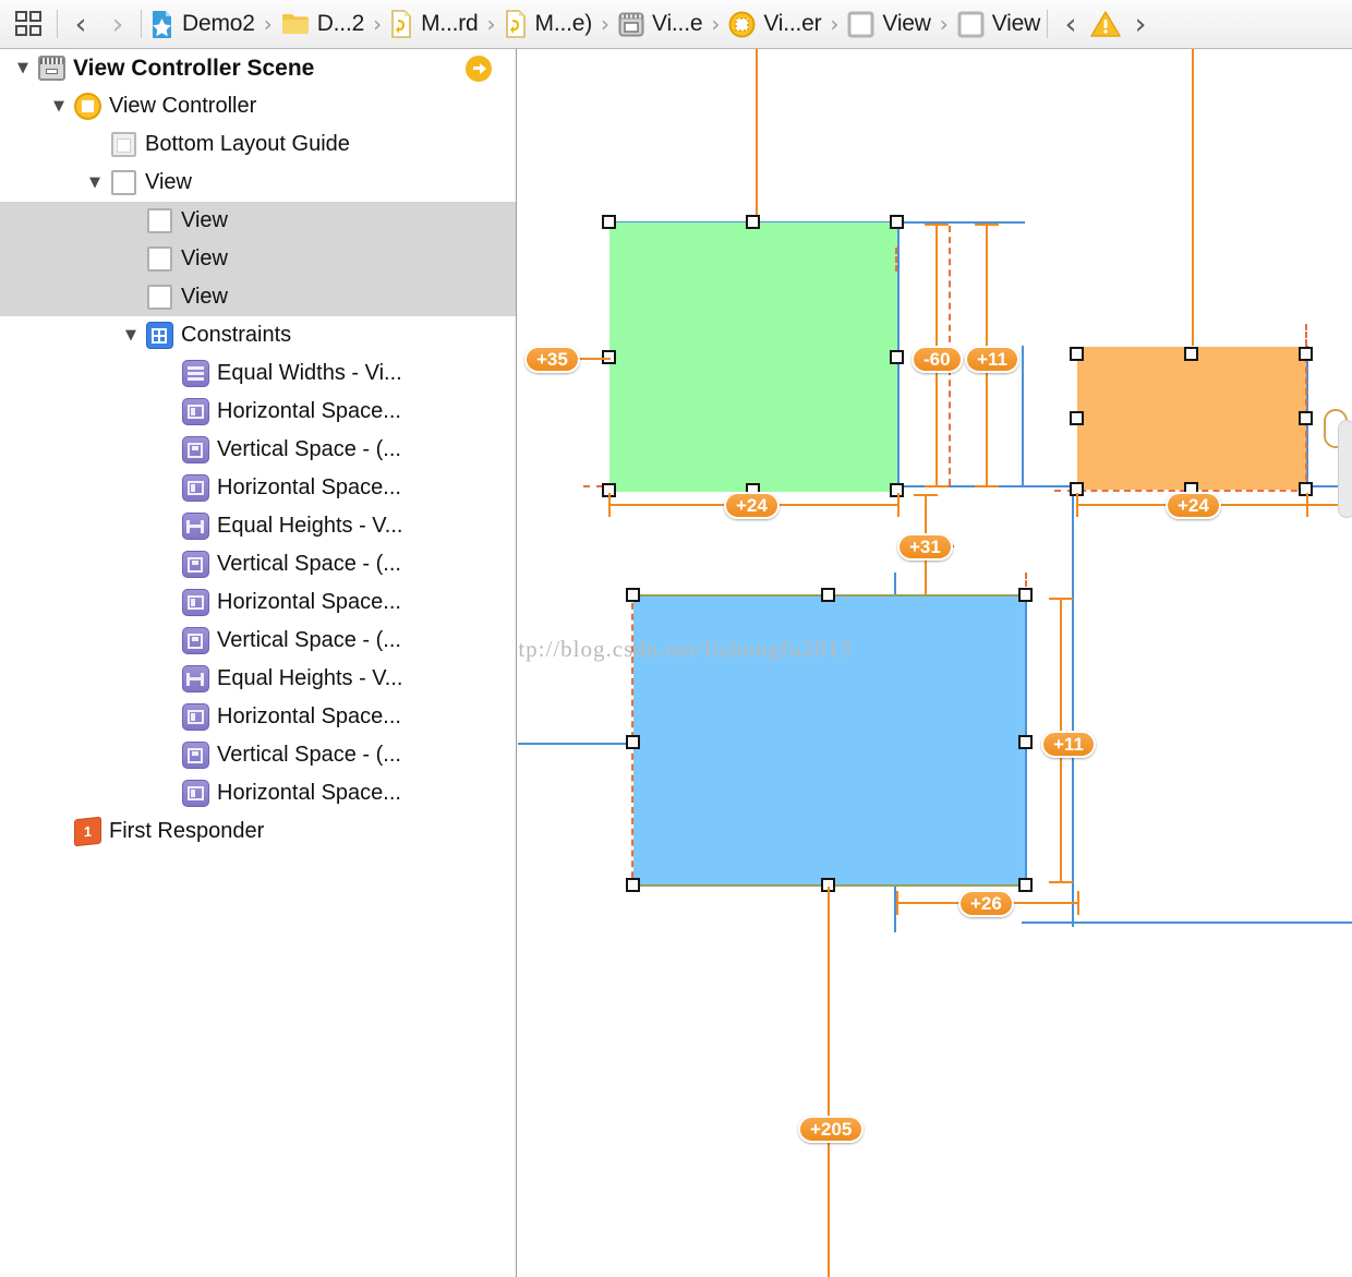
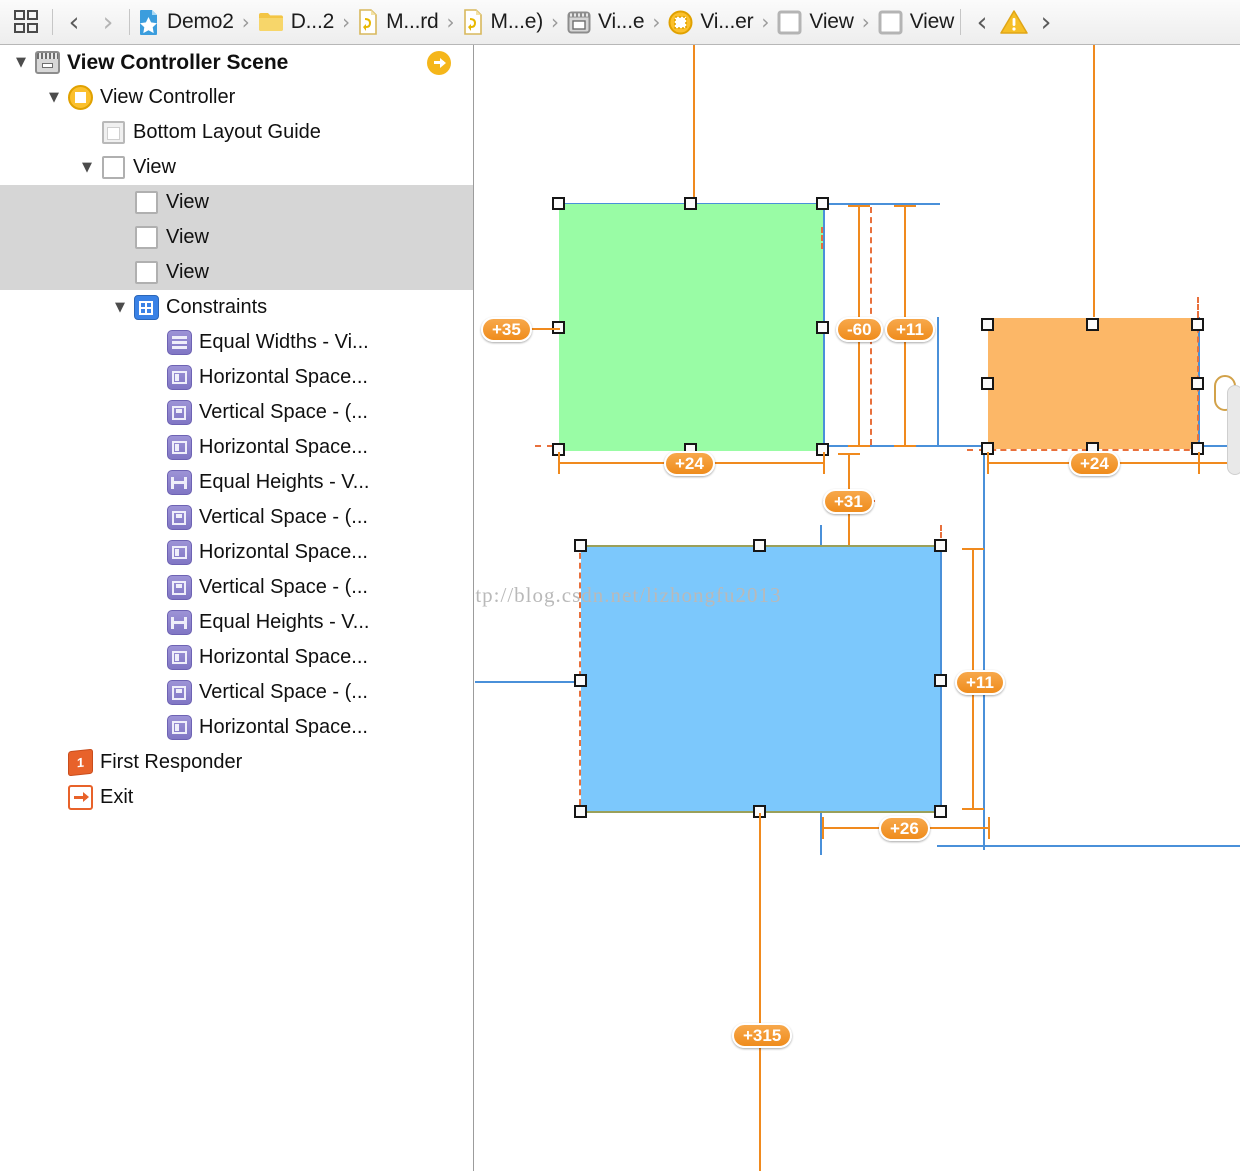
  ‹
  ›
  Demo2
  ›
  D...2
  ›
  M...rd
  ›
  M...e)
  ›
  Vi...e
  ›
  Vi...er
  ›
  View
  ›
  View
  ‹
  ›
  ▼
  View Controller Scene
  ▼
  View Controller
  Bottom Layout Guide
  ▼
  View
  View
  View
  View
  ▼
  Constraints
  Equal Widths - Vi...
  Horizontal Space...
  Vertical Space - (...
  Horizontal Space...
  Equal Heights - V...
  Vertical Space - (...
  Horizontal Space...
  Vertical Space - (...
  Equal Heights - V...
  Horizontal Space...
  Vertical Space - (...
  Horizontal Space...
  First Responder
+ Exit
  +35
  -60
  +11
  +24
  +24
  +31
  +11
  +26
- +205
+ +315
  tp://blog.csdn.net/lizhongfu2013
